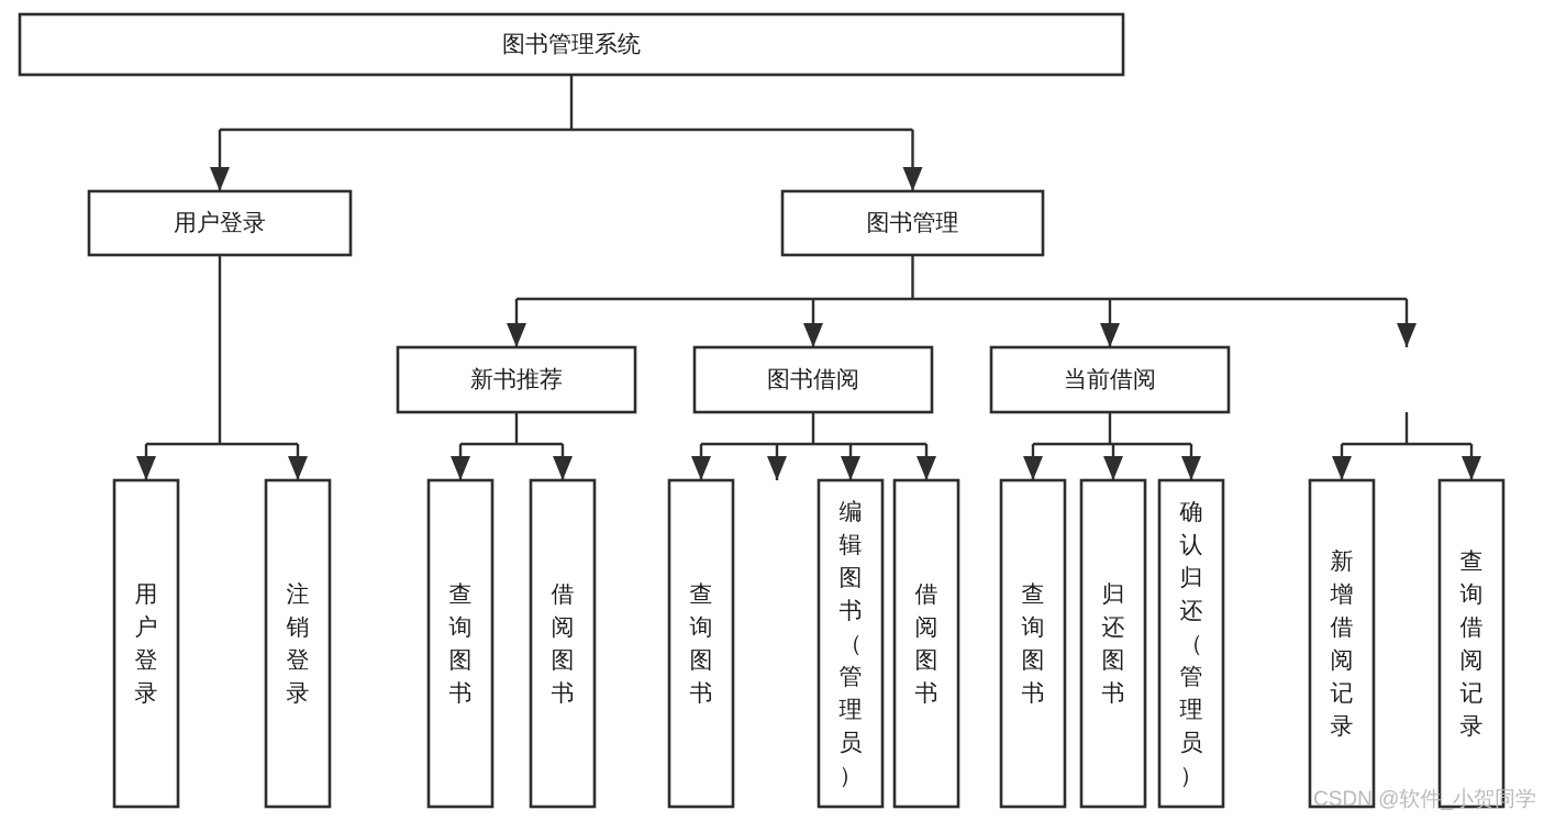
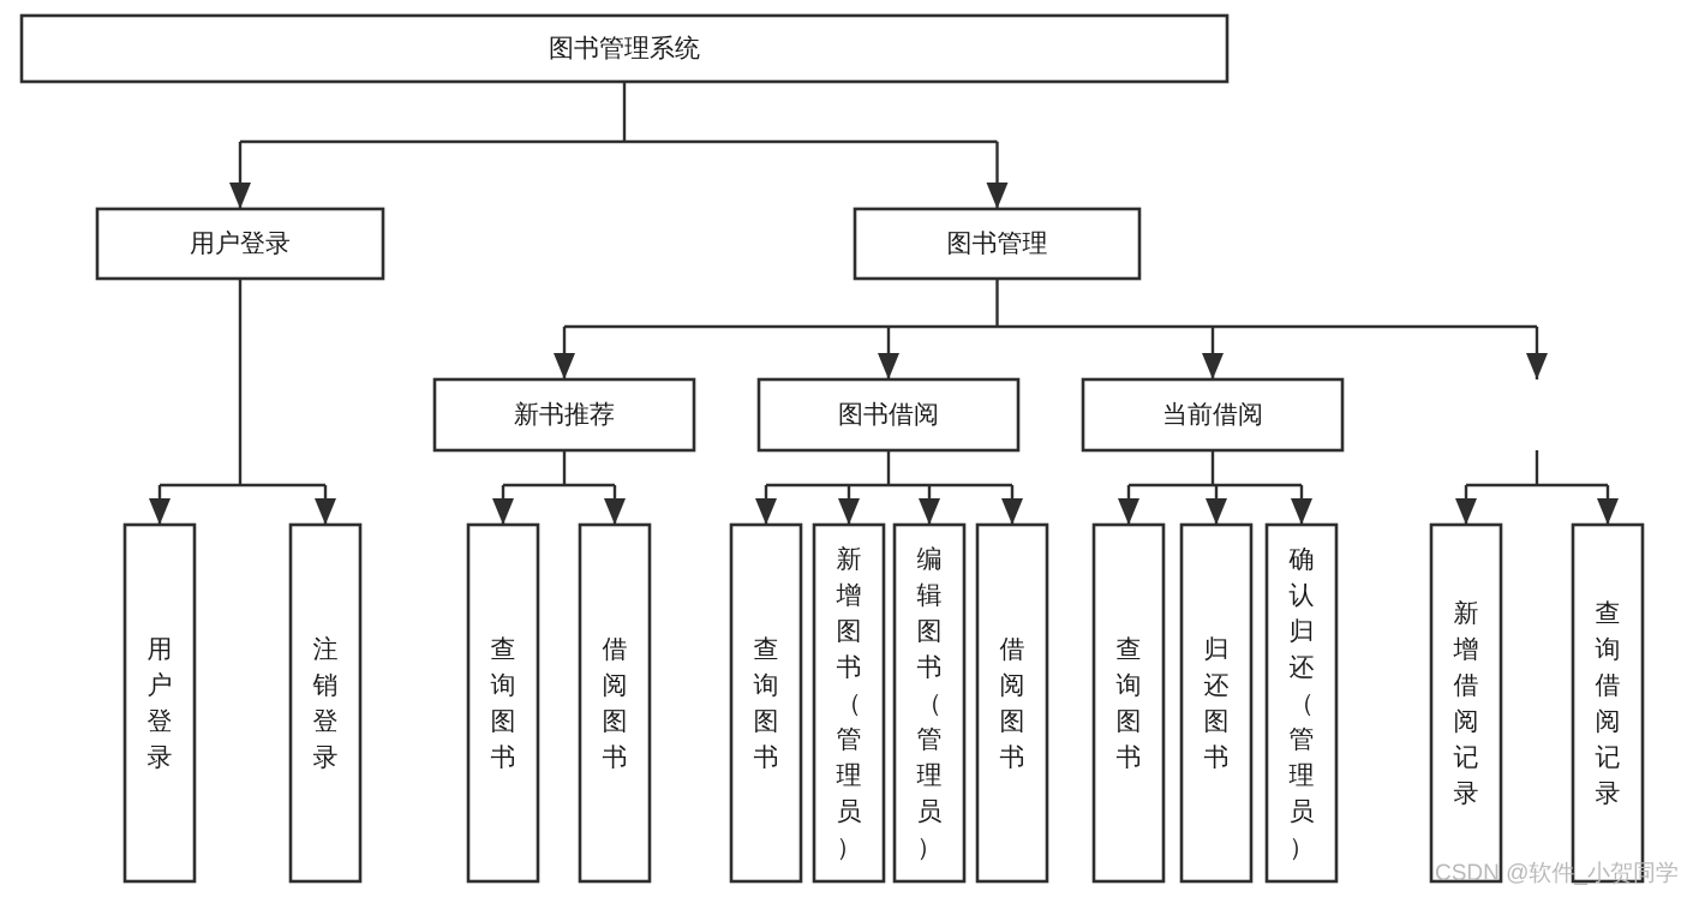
  图书管理系统
  用户登录
  图书管理
  新书推荐
  图书借阅
  当前借阅
  用户登录
  注销登录
  查询图书
  借阅图书
  查询图书
+ 新增图书（管理员）
  编辑图书（管理员）
  借阅图书
  查询图书
  归还图书
  确认归还（管理员）
  新增借阅记录
  查询借阅记录
  CSDN @软件_小贺同学
